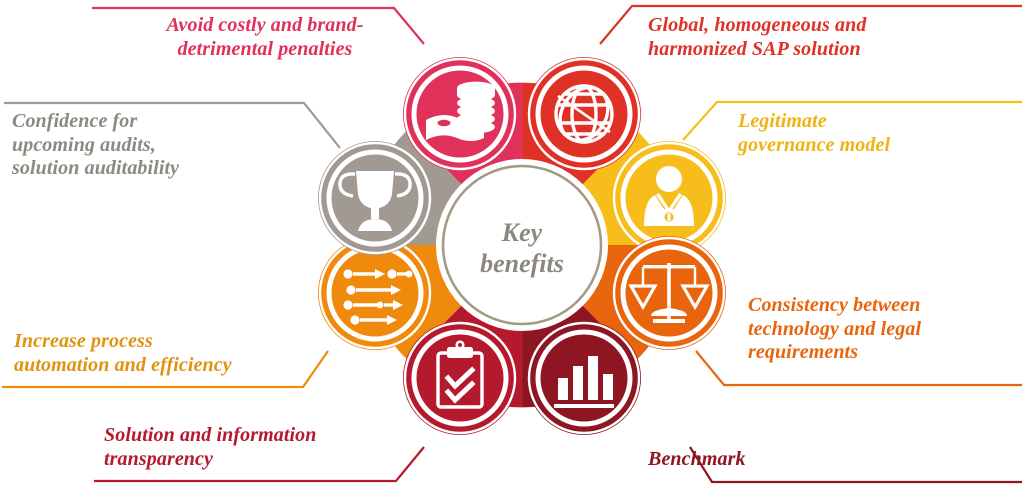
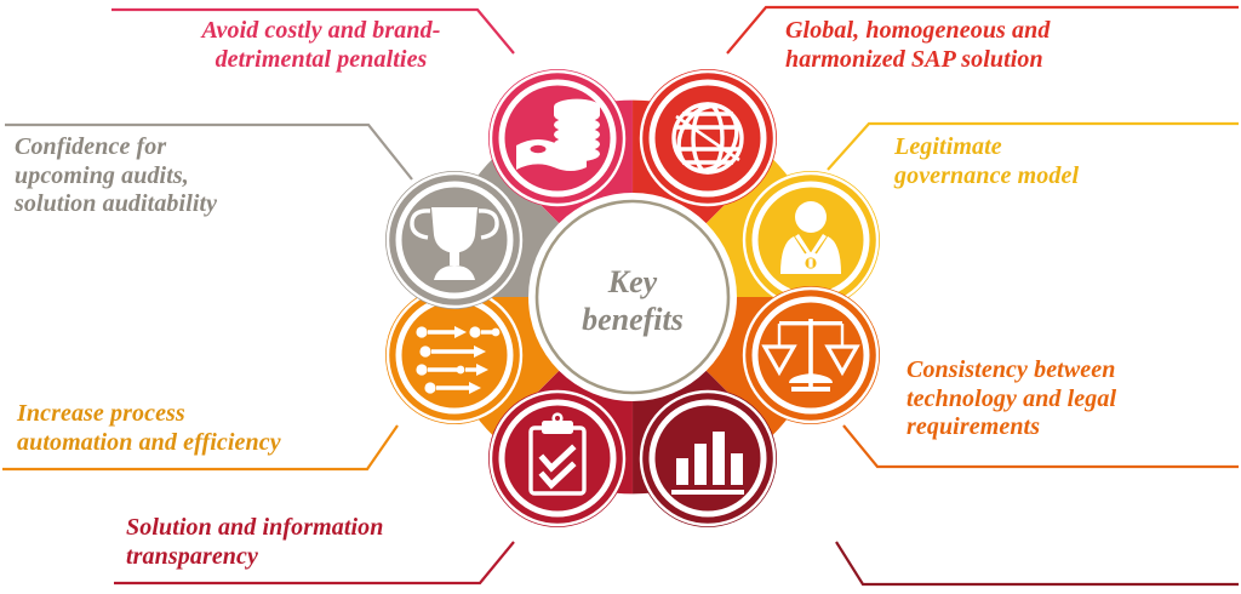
  Key
  benefits
  Avoid costly and brand-
  detrimental penalties
  Confidence for
  upcoming audits,
  solution auditability
  Increase process
  automation and efficiency
  Solution and information
  transparency
  Global, homogeneous and
  harmonized SAP solution
  Legitimate
  governance model
  Consistency between
  technology and legal
  requirements
- Benchmark
